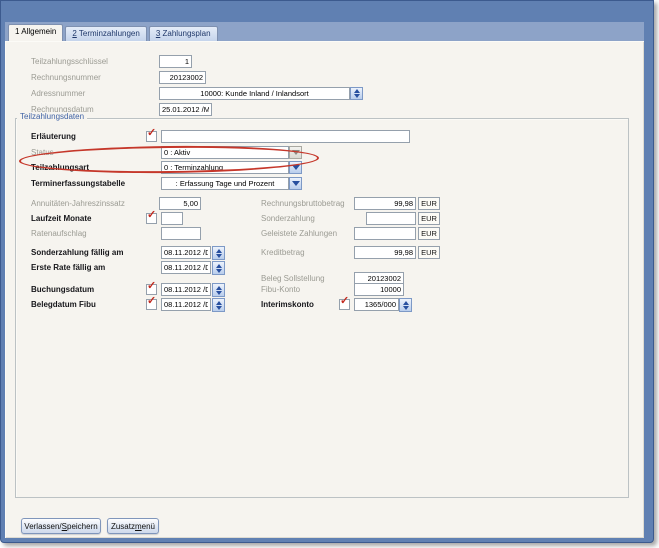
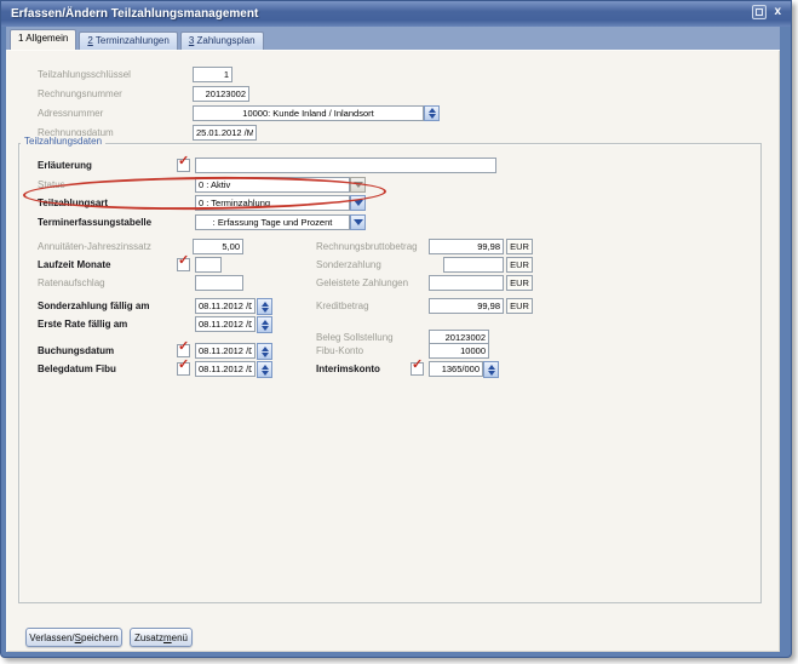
+ Erfassen/Ändern Teilzahlungsmanagement
+ x
  1 Allgemein
  2 Terminzahlungen
  3 Zahlungsplan
  Teilzahlungsschlüssel
  1
  Rechnungsnummer
  20123002
  Adressnummer
  10000: Kunde Inland / Inlandsort
  Rechnungsdatum
  25.01.2012 /M
  Teilzahlungsdaten
  Erläuterung
  ✓
  Status
  0 : Aktiv
  Teilzahlungsart
  0 : Terminzahlung
  Terminerfassungstabelle
  : Erfassung Tage und Prozent
  Annuitäten-Jahreszinssatz
  5,00
  Rechnungsbruttobetrag
  99,98
  EUR
  Laufzeit Monate
  ✓
  Sonderzahlung
  EUR
  Ratenaufschlag
  Geleistete Zahlungen
  EUR
  Sonderzahlung fällig am
  08.11.2012 /D
  Kreditbetrag
  99,98
  EUR
  Erste Rate fällig am
  08.11.2012 /D
  Beleg Sollstellung
  20123002
  Buchungsdatum
  ✓
  08.11.2012 /D
  Fibu-Konto
  10000
  Belegdatum Fibu
  ✓
  08.11.2012 /D
  Interimskonto
  ✓
  1365/000
  Verlassen/
  S
  peichern
  Zusatz
  m
  enü
